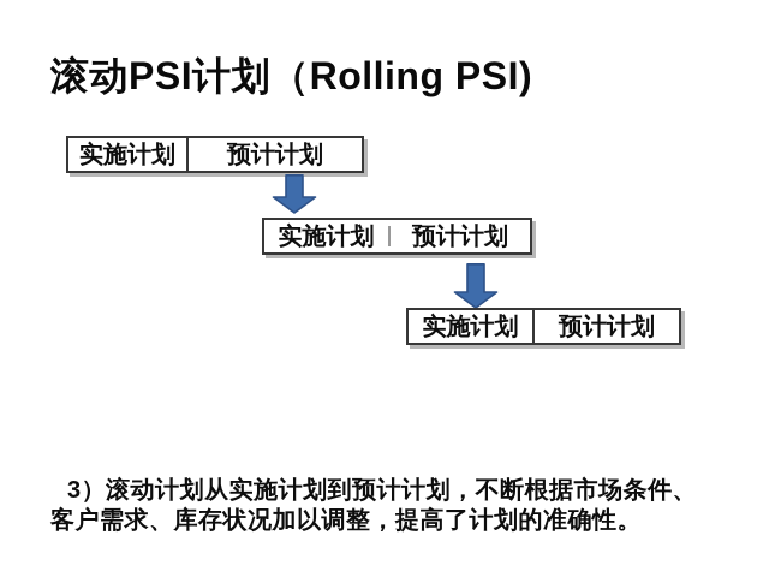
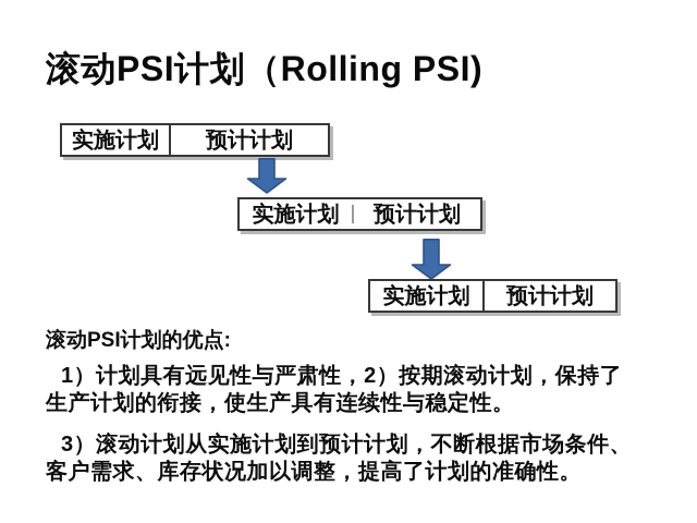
  滚动PSI计划（Rolling PSI)
  实施计划
  预计计划
  实施计划
  预计计划
  实施计划
  预计计划
+ 滚动PSI计划的优点:
+ 1）计划具有远见性与严肃性，2）按期滚动计划，保持了
+ 生产计划的衔接，使生产具有连续性与稳定性。
  3）滚动计划从实施计划到预计计划，不断根据市场条件、
  客户需求、库存状况加以调整，提高了计划的准确性。
